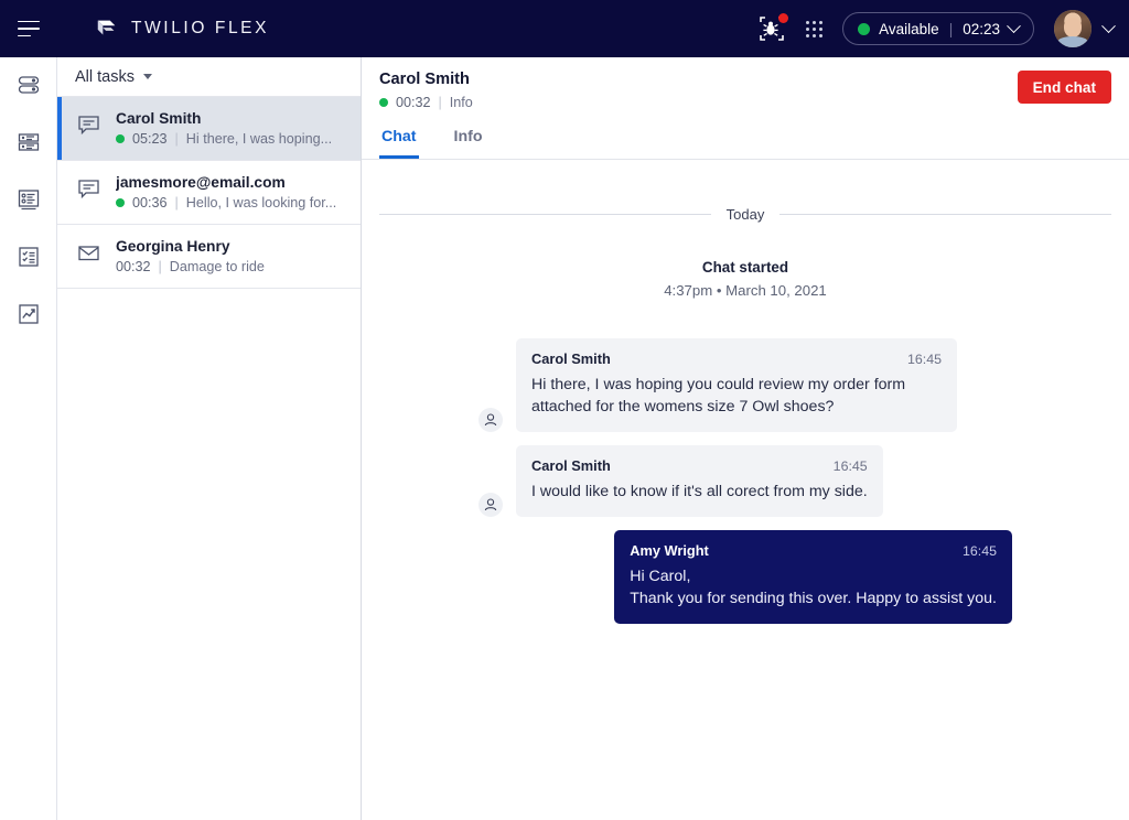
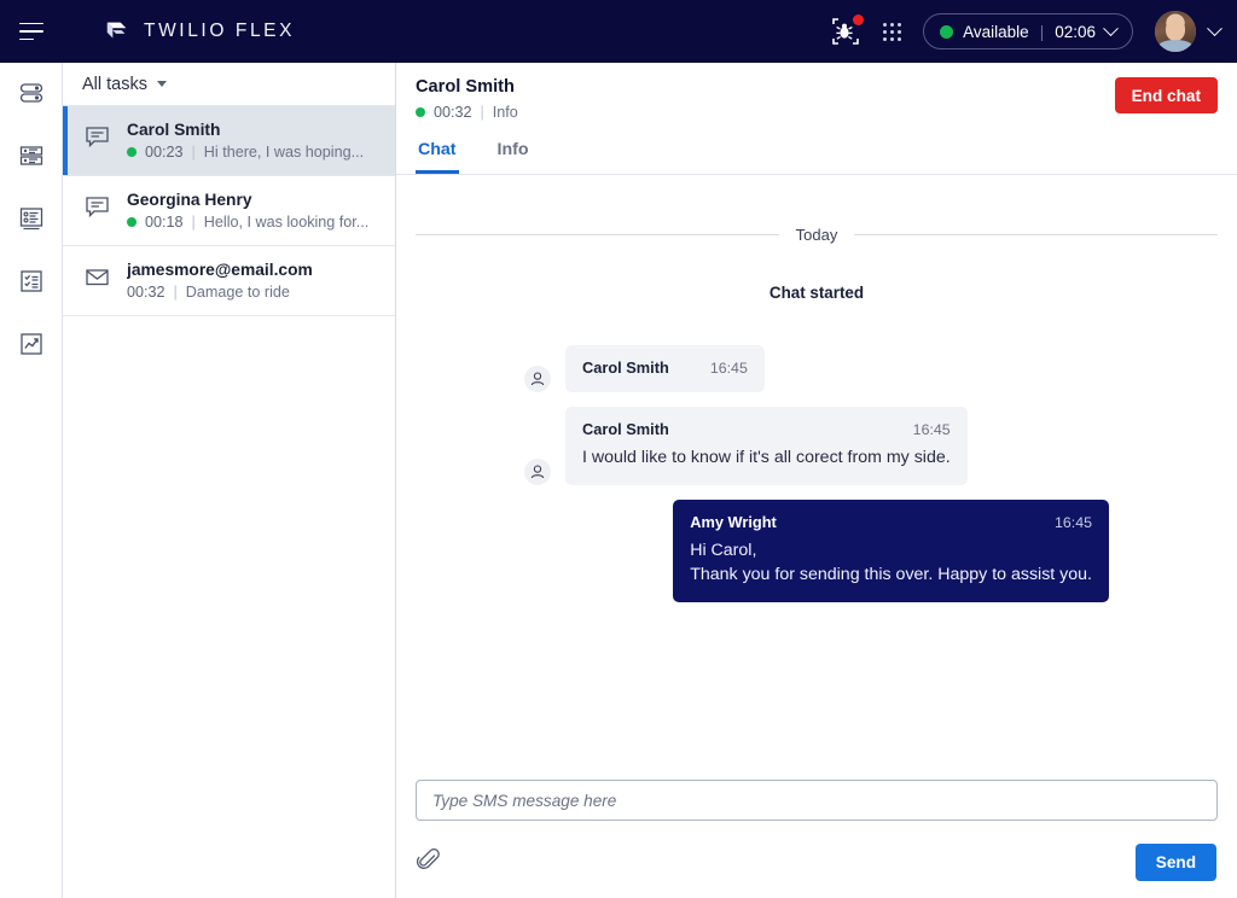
  TWILIO FLEX
  Available
  |
- 02:23
+ 02:06
  All tasks
  Carol Smith
- 05:23
+ 00:23
  Hi there, I was hoping...
- jamesmore@email.com
+ Georgina Henry
- 00:36
+ 00:18
  |
  Hello, I was looking for...
- Georgina Henry
+ jamesmore@email.com
  00:32
  |
  Damage to ride
  Carol Smith
  00:32
  |
  Info
  End chat
  Chat
  Info
  Today
  Chat started
- 4:37pm • March 10, 2021
  Carol Smith
  16:45
- Hi there, I was hoping you could review my order form attached for the womens size 7 Owl shoes?
  Carol Smith
  16:45
  I would like to know if it's all corect from my side.
  Amy Wright
  16:45
  Hi Carol,
  Thank you for sending this over. Happy to assist you.
+ Type SMS message here
+ Send
